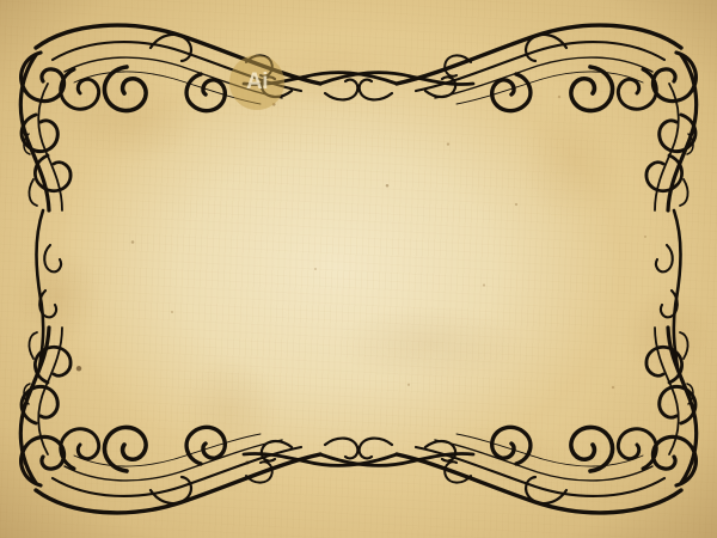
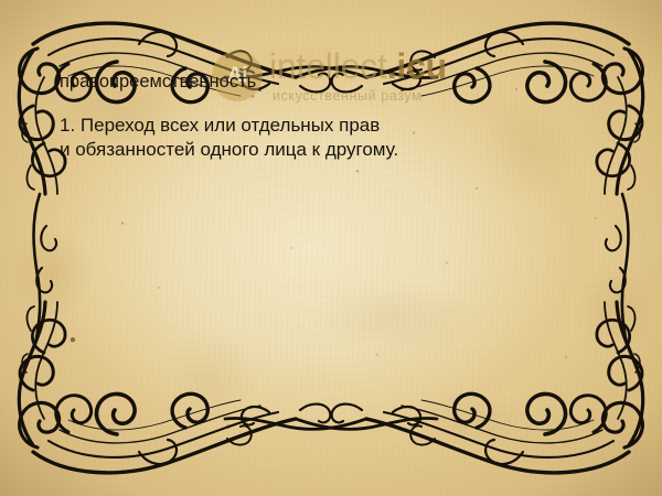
  Ai
+ intellect.icu
+ искусственный разум
+ правопреемственность
+ 1. Переход всех или отдельных прав
+ и обязанностей одного лица к другому.
